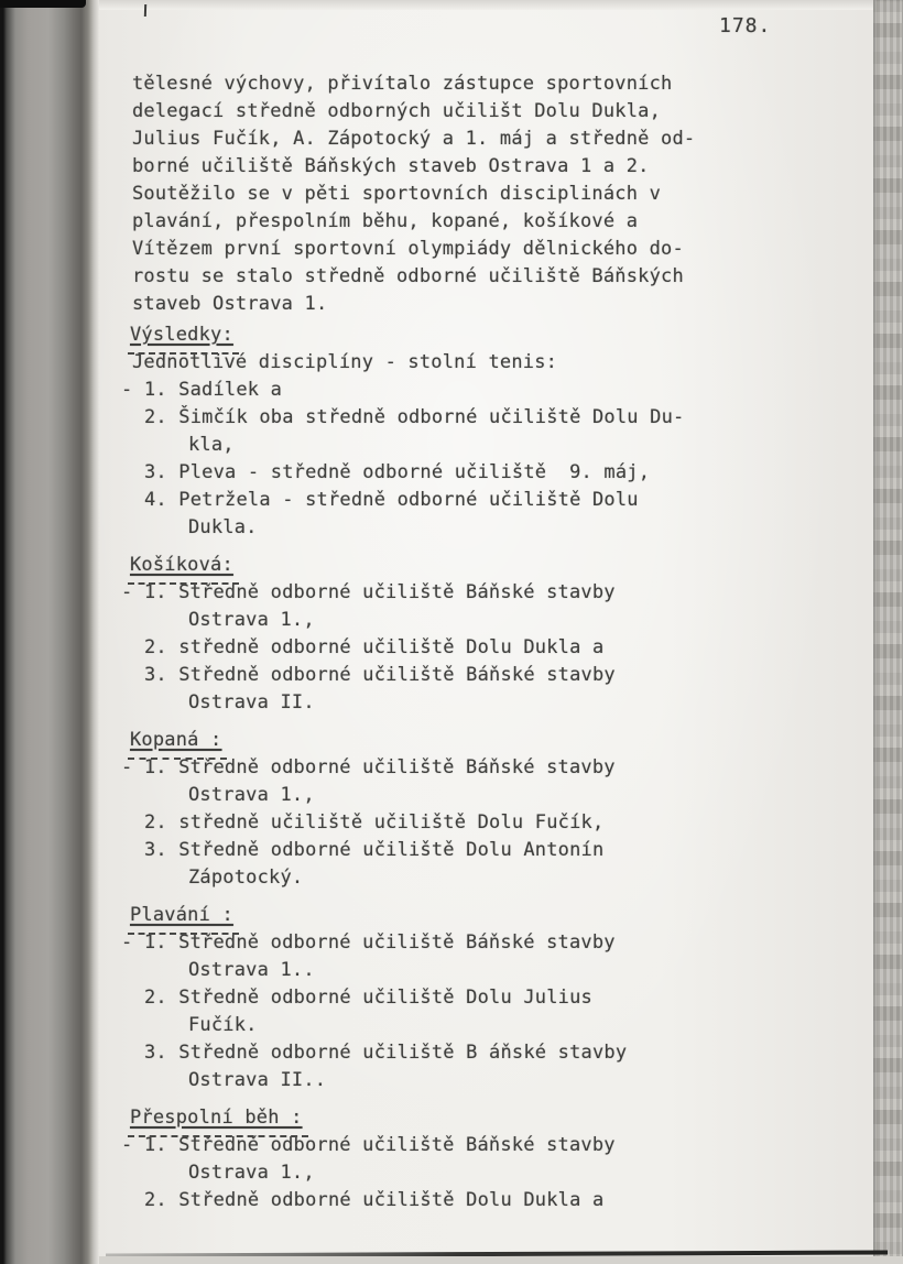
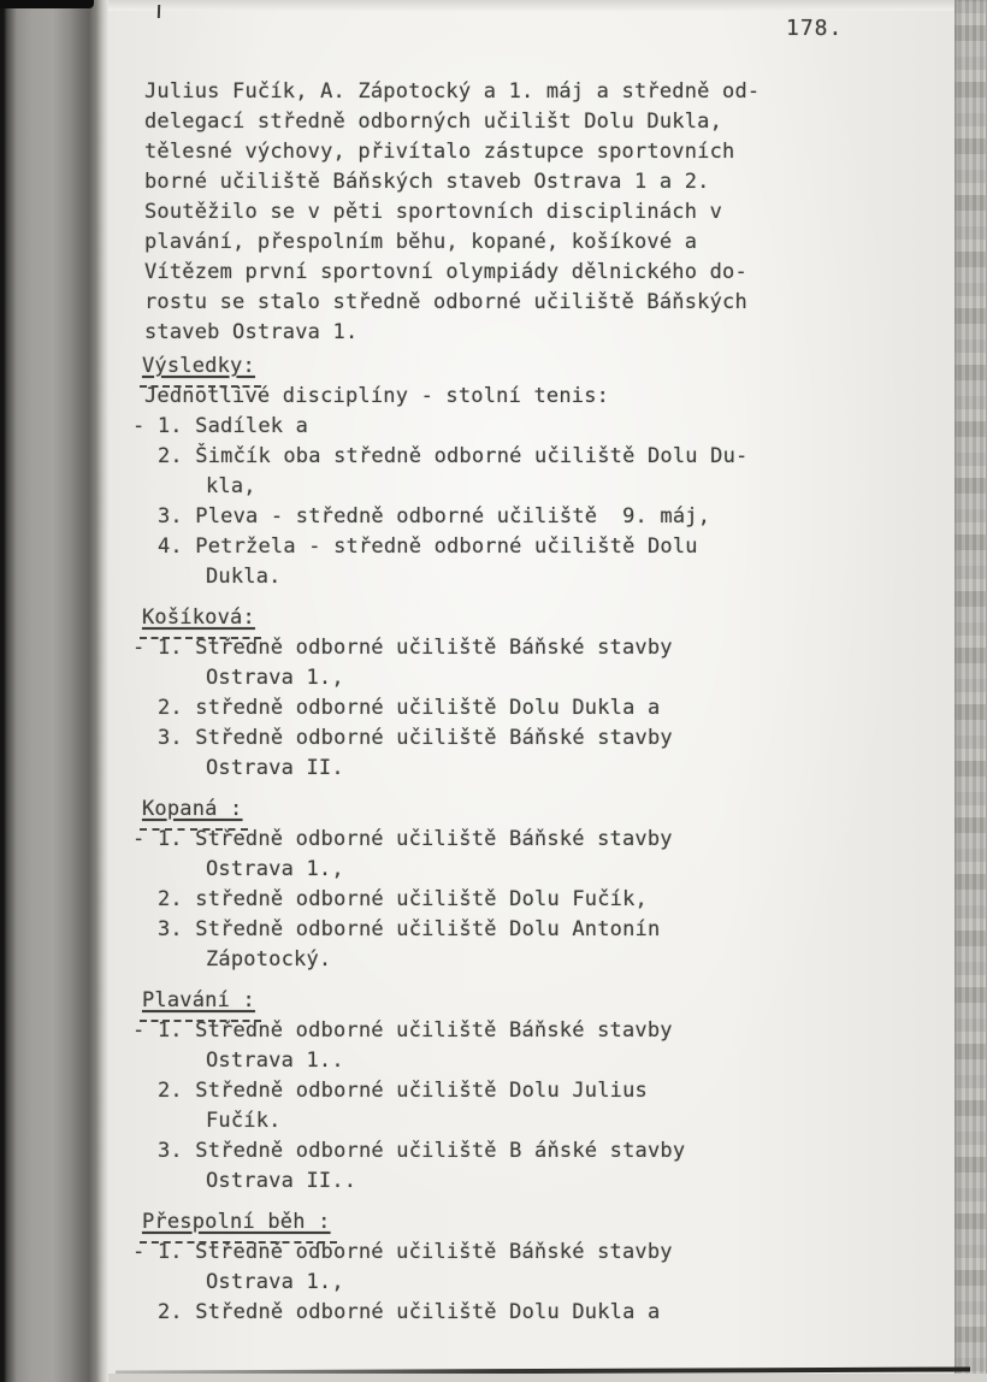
  178.
- tělesné výchovy, přivítalo zástupce sportovních
+ Julius Fučík, A. Zápotocký a 1. máj a středně od-
  delegací středně odborných učilišt Dolu Dukla,
- Julius Fučík, A. Zápotocký a 1. máj a středně od-
+ tělesné výchovy, přivítalo zástupce sportovních
  borné učiliště Báňských staveb Ostrava 1 a 2.
  Soutěžilo se v pěti sportovních disciplinách v
  plavání, přespolním běhu, kopané, košíkové a
  Vítězem první sportovní olympiády dělnického do-
  rostu se stalo středně odborné učiliště Báňských
  staveb Ostrava 1.
  Výsledky:
  Jednotlivé disciplíny - stolní tenis:
  - 1. Sadílek a
  2. Šimčík oba středně odborné učiliště Dolu Du-
  kla,
  3. Pleva - středně odborné učiliště 9. máj,
  4. Petržela - středně odborné učiliště Dolu
  Dukla.
  Košíková:
  - 1. Středně odborné učiliště Báňské stavby
  Ostrava 1.,
  2. středně odborné učiliště Dolu Dukla a
  3. Středně odborné učiliště Báňské stavby
  Ostrava II.
  Kopaná :
  - 1. Středně odborné učiliště Báňské stavby
  Ostrava 1.,
- 2. středně učiliště učiliště Dolu Fučík,
+ 2. středně odborné učiliště Dolu Fučík,
  3. Středně odborné učiliště Dolu Antonín
  Zápotocký.
  Plavání :
  - 1. Středně odborné učiliště Báňské stavby
  Ostrava 1..
  2. Středně odborné učiliště Dolu Julius
  Fučík.
  3. Středně odborné učiliště B áňské stavby
  Ostrava II..
  Přespolní běh :
  - 1. Středně odborné učiliště Báňské stavby
  Ostrava 1.,
  2. Středně odborné učiliště Dolu Dukla a
